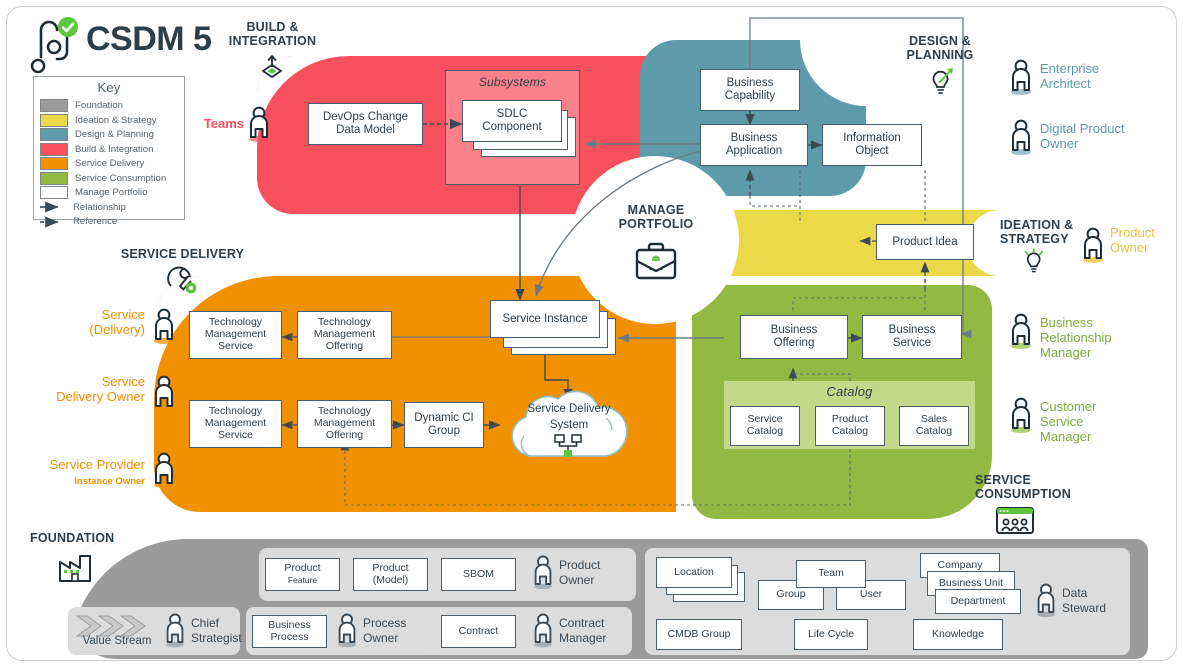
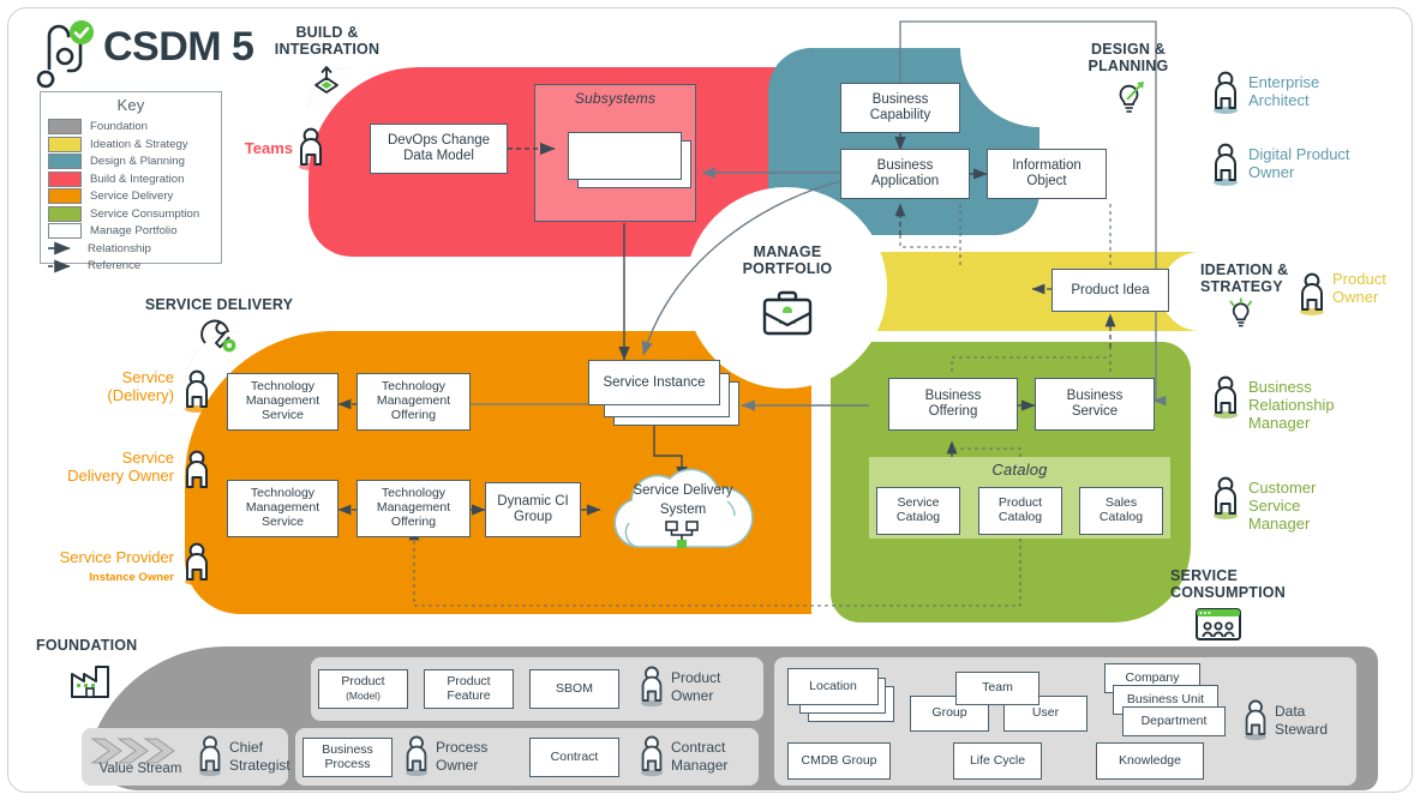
  Subsystems
  Catalog
  Key
  Foundation
  Ideation & Strategy
  Design & Planning
  Build & Integration
  Service Delivery
  Service Consumption
  Manage Portfolio
  Relationship
  Reference
  CSDM 5
  BUILD &
  INTEGRATION
  DESIGN &
  PLANNING
  IDEATION &
  STRATEGY
  MANAGE
  PORTFOLIO
  SERVICE DELIVERY
  SERVICE
  CONSUMPTION
  FOUNDATION
  DevOps Change
  Data Model
- SDLC
- Component
  Business
  Capability
  Business
  Application
  Information
  Object
  Product Idea
  Technology
  Management
  Service
  Technology
  Management
  Offering
  Technology
  Management
  Service
  Technology
  Management
  Offering
  Dynamic CI
  Group
  Service Instance
  Service Delivery
  System
  Business
  Offering
  Business
  Service
  Service
  Catalog
  Product
  Catalog
  Sales
  Catalog
  Teams
  Enterprise
  Architect
  Digital Product
  Owner
  Product
  Owner
  Business
  Relationship
  Manager
  Customer
  Service
  Manager
  Service
  (Delivery)
  Service
  Delivery Owner
  Service Provider
  Instance Owner
  Product
- Feature
+ (Model)
  Product
- (Model)
+ Feature
  SBOM
  Product
  Owner
  Value Stream
  Chief
  Strategist
  Business
  Process
  Process
  Owner
  Contract
  Contract
  Manager
  Location
  CMDB Group
  Group
  User
  Team
  Life Cycle
  Company
  Business Unit
  Department
  Knowledge
  Data
  Steward
